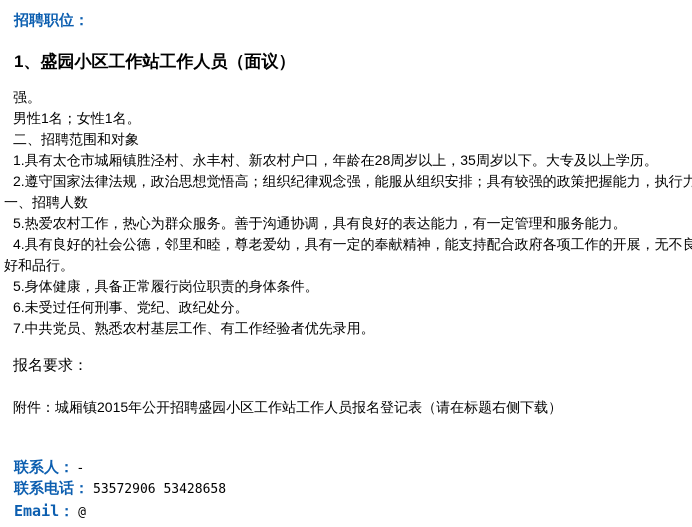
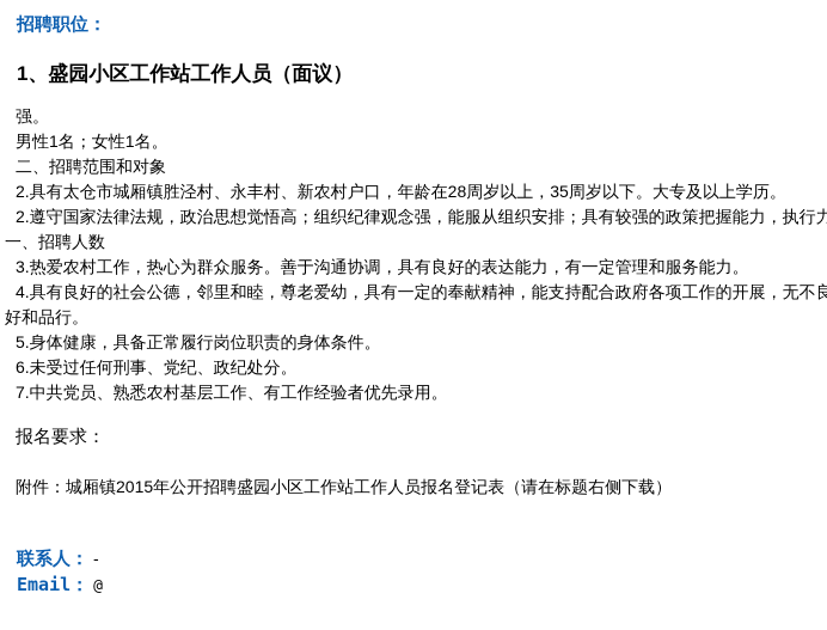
  招聘职位：
  1、盛园小区工作站工作人员（面议）
  强。
  男性1名；女性1名。
  二、招聘范围和对象
- 1.具有太仓市城厢镇胜泾村、永丰村、新农村户口，年龄在28周岁以上，35周岁以下。大专及以上学历。
+ 2.具有太仓市城厢镇胜泾村、永丰村、新农村户口，年龄在28周岁以上，35周岁以下。大专及以上学历。
  2.遵守国家法律法规，政治思想觉悟高；组织纪律观念强，能服从组织安排；具有较强的政策把握能力，执行力
  一、招聘人数
- 5.热爱农村工作，热心为群众服务。善于沟通协调，具有良好的表达能力，有一定管理和服务能力。
+ 3.热爱农村工作，热心为群众服务。善于沟通协调，具有良好的表达能力，有一定管理和服务能力。
  4.具有良好的社会公德，邻里和睦，尊老爱幼，具有一定的奉献精神，能支持配合政府各项工作的开展，无不良
  好和品行。
  5.身体健康，具备正常履行岗位职责的身体条件。
  6.未受过任何刑事、党纪、政纪处分。
  7.中共党员、熟悉农村基层工作、有工作经验者优先录用。
  报名要求：
  附件：城厢镇2015年公开招聘盛园小区工作站工作人员报名登记表（请在标题右侧下载）
  联系人： -
- 联系电话： 53572906 53428658
  Email： @
